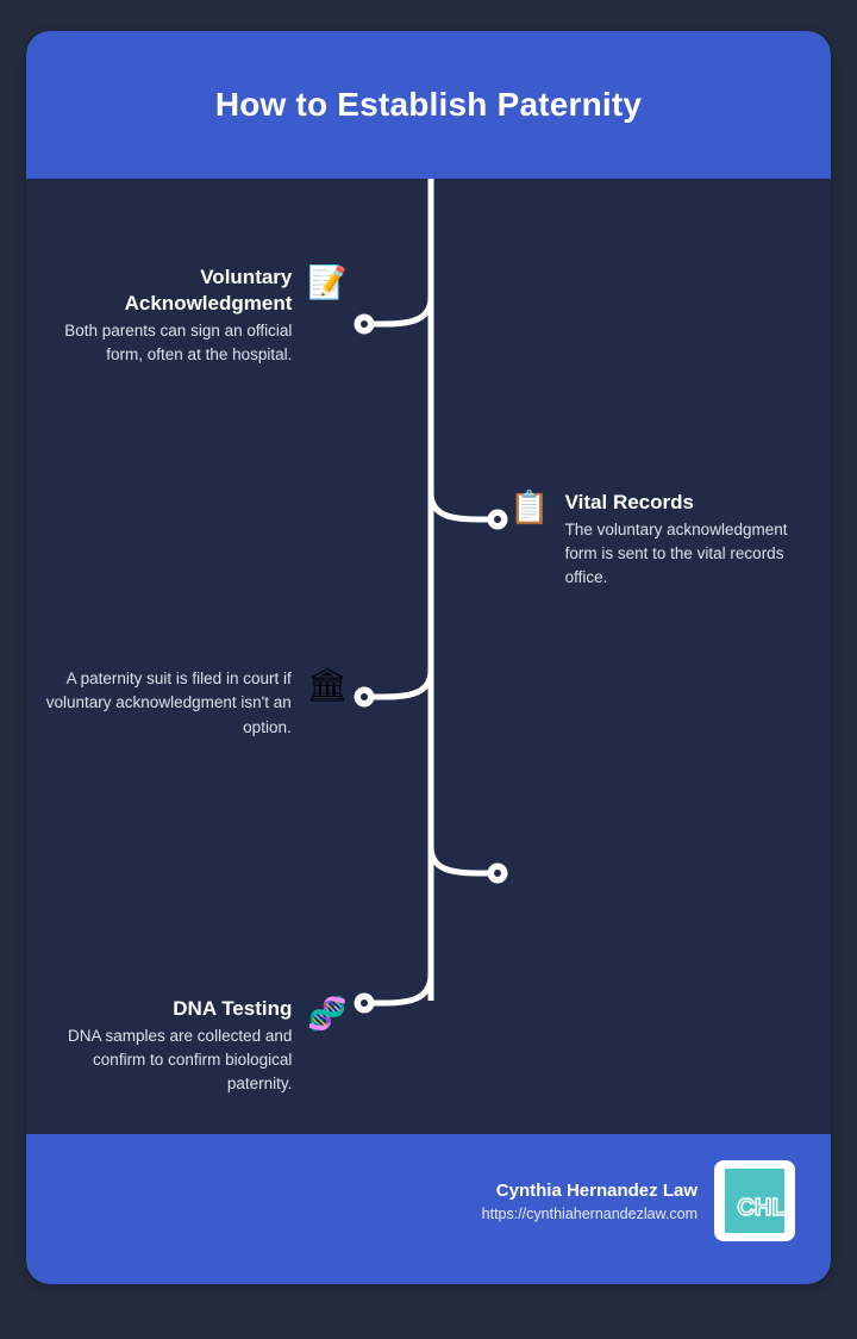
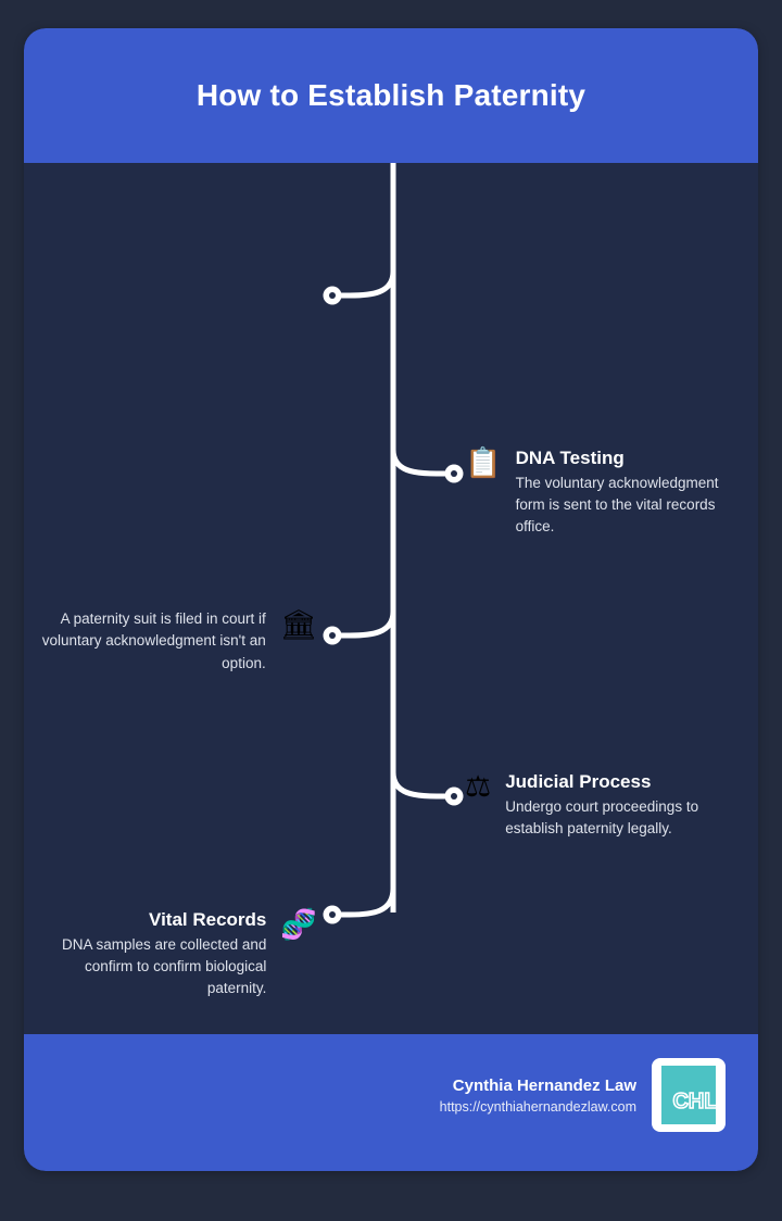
  How to Establish Paternity
- Voluntary Acknowledgment
- Both parents can sign an official form, often at the hospital.
- 📝
  📋
- Vital Records
+ DNA Testing
  The voluntary acknowledgment form is sent to the vital records office.
  A paternity suit is filed in court if voluntary acknowledgment isn't an option.
  🏛
+ ⚖
+ Judicial Process
+ Undergo court proceedings to establish paternity legally.
- DNA Testing
+ Vital Records
  DNA samples are collected and confirm to confirm biological paternity.
  🧬
  Cynthia Hernandez Law
  https://cynthiahernandezlaw.com
  CHL
